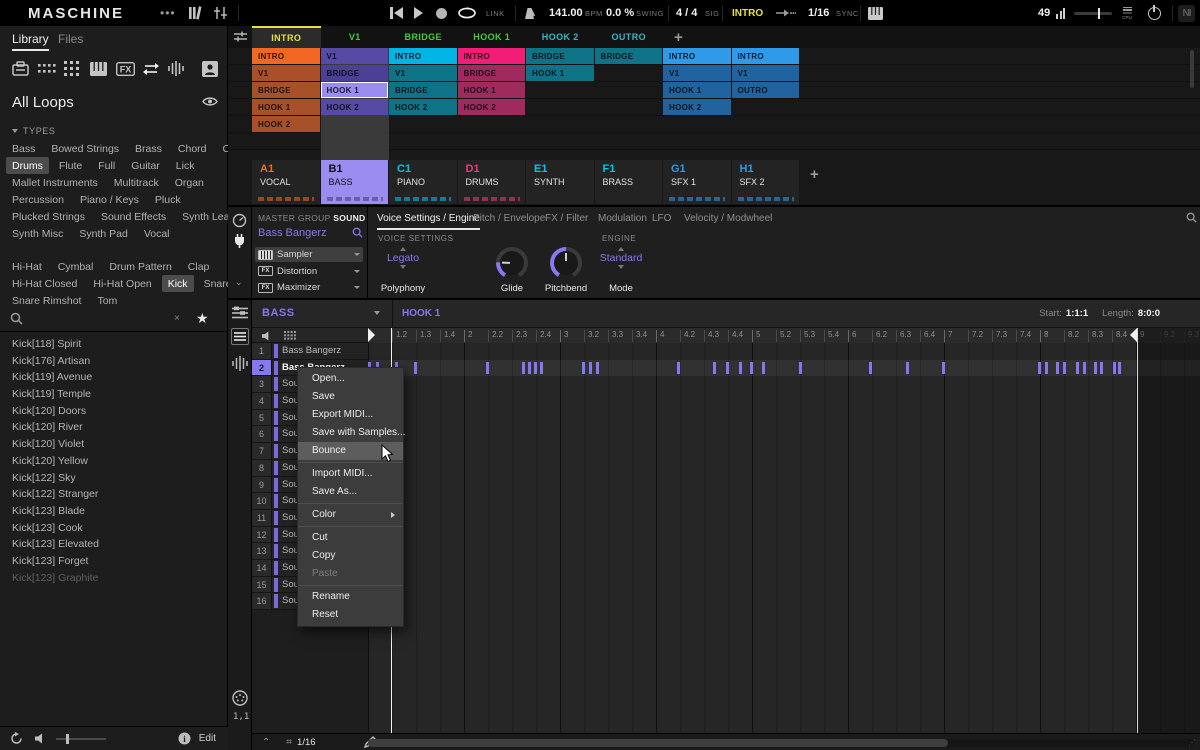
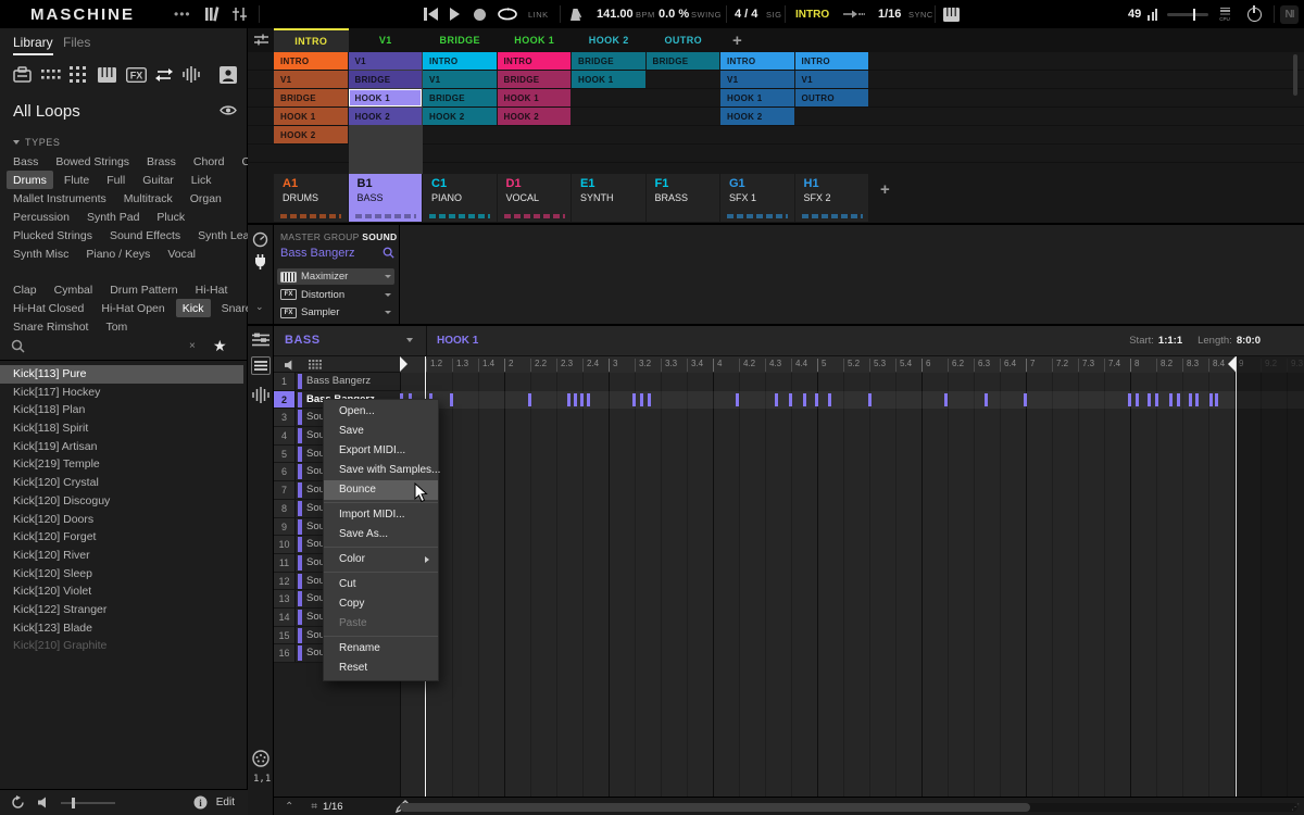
  MASCHINE
  •••
  LINK
  141.00
  BPM
  0.0 %
  SWING
  4 / 4
  SIG
  INTRO
  1/16
  SYNC
  49
  NI
  Library
  Files
  FX
  All Loops
  TYPES
  Bass
  Bowed Strings
  Brass
  Chord
  Drums
  Flute
  Full
  Guitar
  Lick
  Mallet Instruments
  Multitrack
  Organ
  Percussion
- Piano / Keys
+ Synth Pad
  Pluck
  Plucked Strings
  Sound Effects
  Synth Lea
  Synth Misc
- Synth Pad
+ Piano / Keys
  Vocal
- Hi-Hat
+ Clap
  Cymbal
  Drum Pattern
- Clap
+ Hi-Hat
  Hi-Hat Closed
  Hi-Hat Open
  Kick
  Snar
  Snare Rimshot
  Tom
  ×
  ★
+ Kick[113] Pure
+ Kick[117] Hockey
+ Kick[118] Plan
  Kick[118] Spirit
- Kick[176] Artisan
+ Kick[119] Artisan
- Kick[119] Avenue
- Kick[119] Temple
+ Kick[219] Temple
+ Kick[120] Crystal
+ Kick[120] Discoguy
  Kick[120] Doors
+ Kick[120] Forget
  Kick[120] River
+ Kick[120] Sleep
  Kick[120] Violet
- Kick[120] Yellow
- Kick[122] Sky
  Kick[122] Stranger
  Kick[123] Blade
- Kick[123] Cook
- Kick[123] Elevated
- Kick[123] Forget
- Kick[123] Graphite
+ Kick[210] Graphite
  i
  Edit
  INTRO
  V1
  BRIDGE
  HOOK 1
  HOOK 2
  OUTRO
  +
  INTRO
  V1
  BRIDGE
  HOOK 1
  HOOK 2
  V1
  BRIDGE
  HOOK 1
  HOOK 2
  INTRO
  V1
  BRIDGE
  HOOK 2
  INTRO
  BRIDGE
  HOOK 1
  HOOK 2
  BRIDGE
  HOOK 1
  BRIDGE
  INTRO
  V1
  HOOK 1
  HOOK 2
  INTRO
  V1
  OUTRO
  A1
- VOCAL
+ DRUMS
  B1
  BASS
  C1
  PIANO
  D1
- DRUMS
+ VOCAL
  E1
  SYNTH
  F1
  BRASS
  G1
  SFX 1
  H1
  SFX 2
  +
  ⌄
  MASTER GROUP SOUND
  Bass Bangerz
- Sampler
+ Maximizer
  Distortion
- Maximizer
+ Sampler
- Voice Settings / Engine
- Pitch / Envelope
- FX / Filter
- Modulation
- LFO
- Velocity / Modwheel
- VOICE SETTINGS
- ENGINE
- Legato
- Polyphony
- Glide
- Pitchbend
- Standard
- Mode
  1,1
  BASS
  HOOK 1
  Start: 1:1:1 Length: 8:0:0
  1.2
  1.3
  1.4
  2
  2.2
  2.3
  2.4
  3
  3.2
  3.3
  3.4
  4
  4.2
  4.3
  4.4
  5
  5.2
  5.3
  5.4
  6
  6.2
  6.3
  6.4
  7
  7.2
  7.3
  7.4
  8
  8.2
  8.3
  8.4
  9
  9.2
  9.3
  1
  Bass Bangerz
  2
  3
  4
  5
  6
  7
  8
  9
  10
  11
  12
  13
  14
  15
  16
  ⌃
  ⌗
  1/16
  ⋰
  Open...
  Save
  Export MIDI...
  Save with Samples...
  Bounce
  Import MIDI...
  Save As...
  Color
  Cut
  Copy
  Paste
  Rename
  Reset
